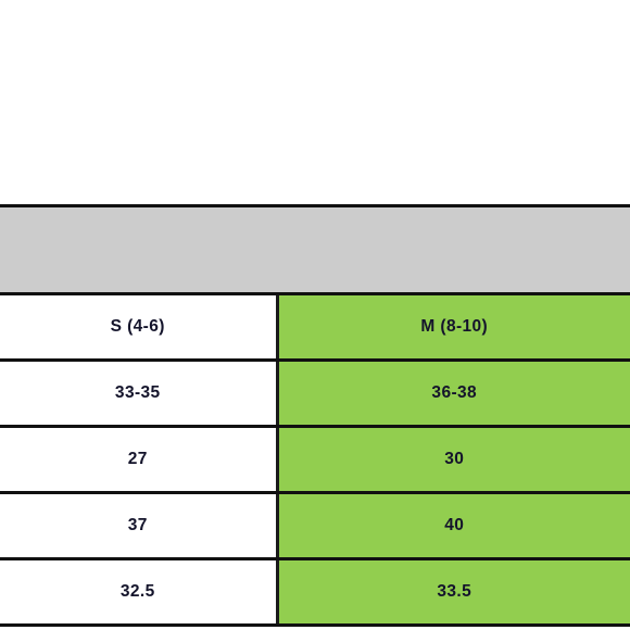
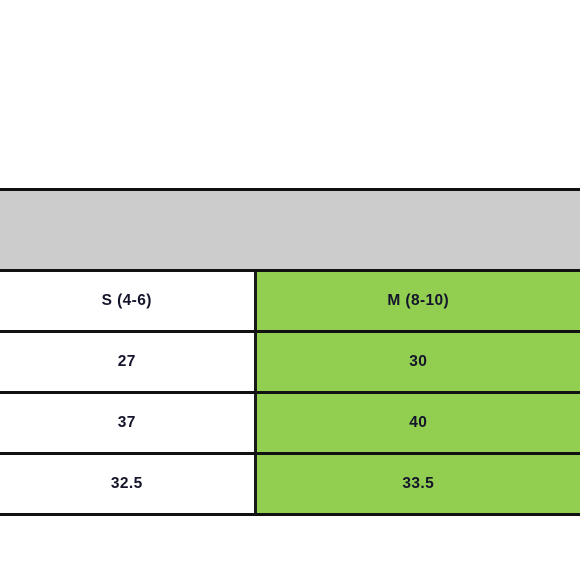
  S (4-6)	M (8-10)
- 33-35	36-38
  27	30
  37	40
  32.5	33.5
